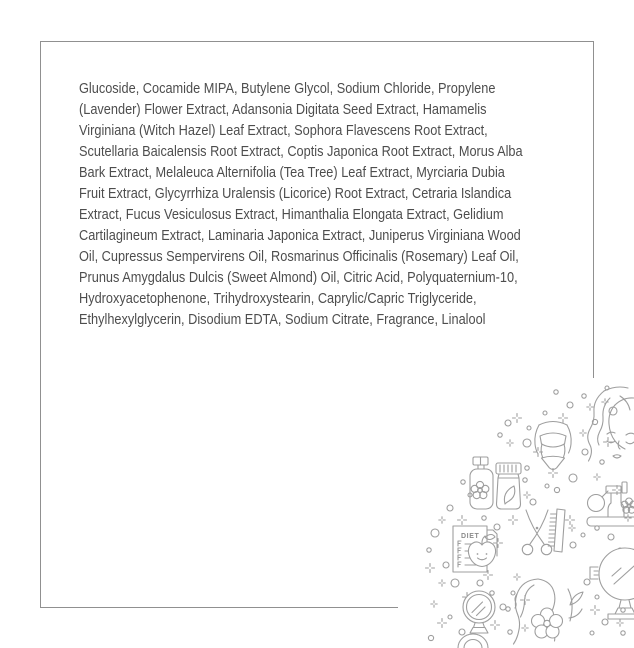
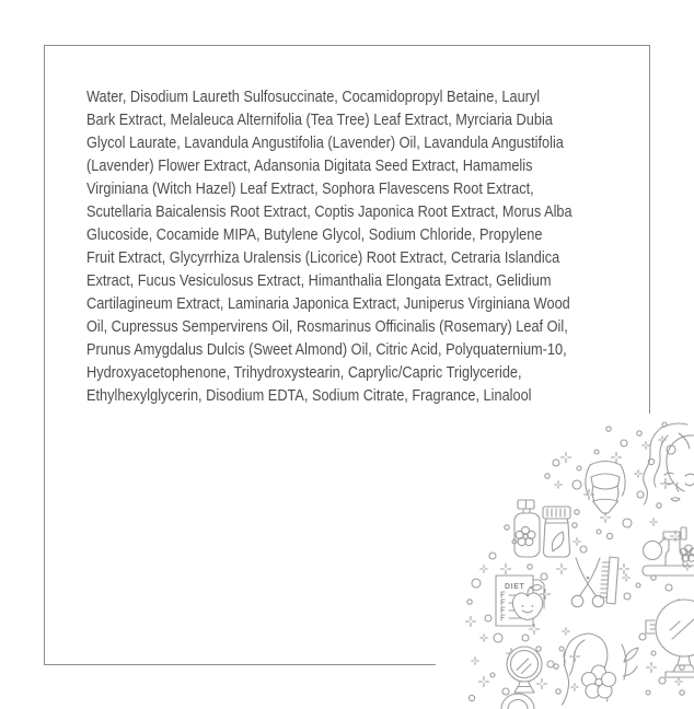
+ Water, Disodium Laureth Sulfosuccinate, Cocamidopropyl Betaine, Lauryl
- Glucoside, Cocamide MIPA, Butylene Glycol, Sodium Chloride, Propylene
+ Bark Extract, Melaleuca Alternifolia (Tea Tree) Leaf Extract, Myrciaria Dubia
+ Glycol Laurate, Lavandula Angustifolia (Lavender) Oil, Lavandula Angustifolia
  (Lavender) Flower Extract, Adansonia Digitata Seed Extract, Hamamelis
  Virginiana (Witch Hazel) Leaf Extract, Sophora Flavescens Root Extract,
  Scutellaria Baicalensis Root Extract, Coptis Japonica Root Extract, Morus Alba
- Bark Extract, Melaleuca Alternifolia (Tea Tree) Leaf Extract, Myrciaria Dubia
+ Glucoside, Cocamide MIPA, Butylene Glycol, Sodium Chloride, Propylene
  Fruit Extract, Glycyrrhiza Uralensis (Licorice) Root Extract, Cetraria Islandica
  Extract, Fucus Vesiculosus Extract, Himanthalia Elongata Extract, Gelidium
  Cartilagineum Extract, Laminaria Japonica Extract, Juniperus Virginiana Wood
  Oil, Cupressus Sempervirens Oil, Rosmarinus Officinalis (Rosemary) Leaf Oil,
  Prunus Amygdalus Dulcis (Sweet Almond) Oil, Citric Acid, Polyquaternium-10,
  Hydroxyacetophenone, Trihydroxystearin, Caprylic/Capric Triglyceride,
  Ethylhexylglycerin, Disodium EDTA, Sodium Citrate, Fragrance, Linalool
